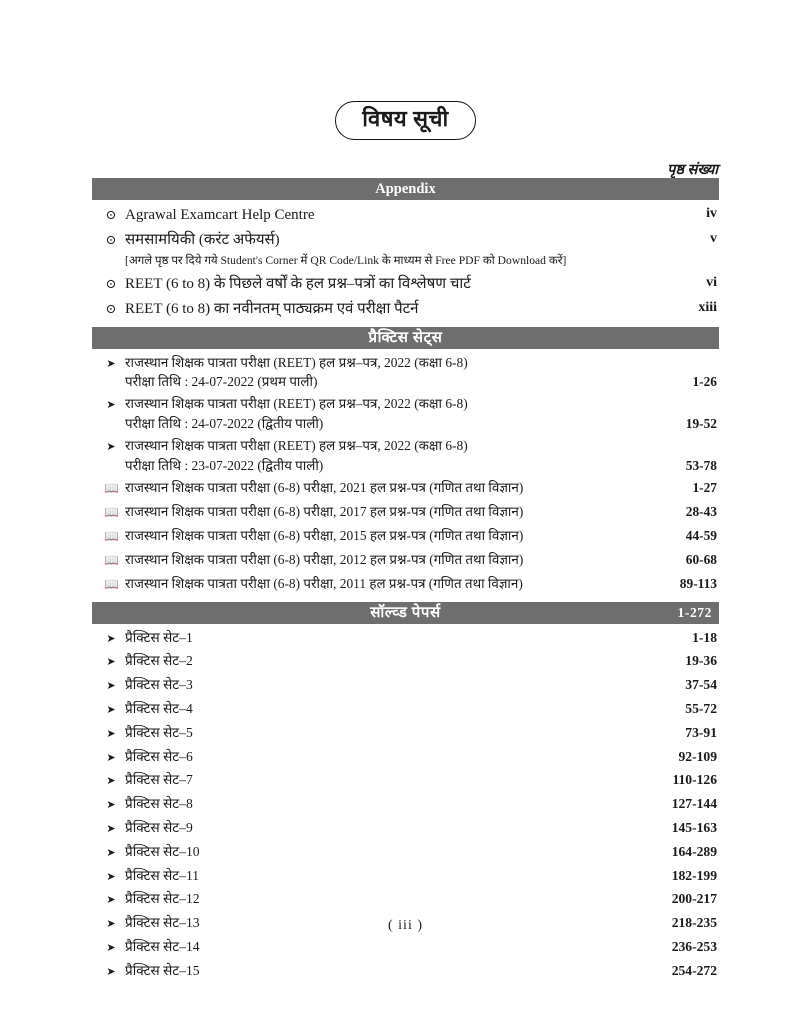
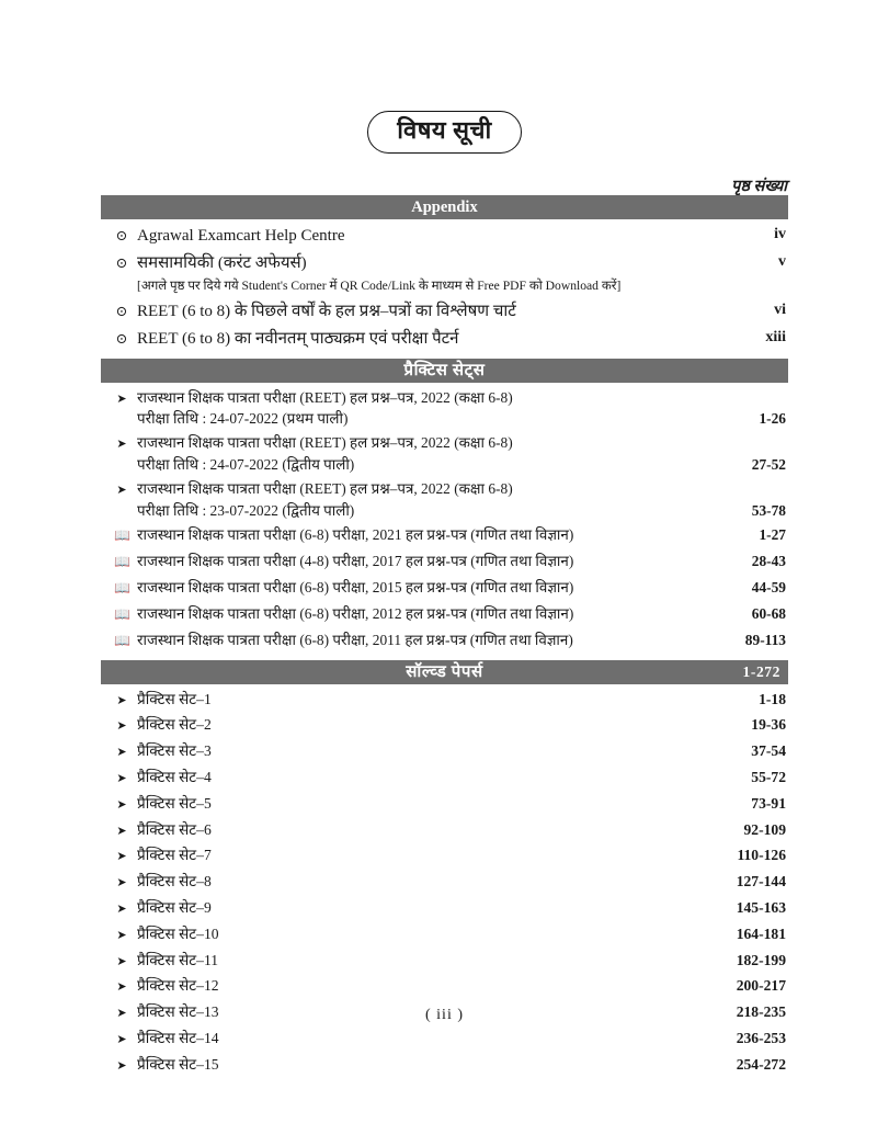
  विषय सूची
  पृष्ठ संख्या
  Appendix
  ⊙
  Agrawal Examcart Help Centre
  iv
  ⊙
  समसामयिकी (करंट अफेयर्स)
  v
  [अगले पृष्ठ पर दिये गये Student's Corner में QR Code/Link के माध्यम से Free PDF को Download करें]
  ⊙
  REET (6 to 8) के पिछले वर्षों के हल प्रश्न–पत्रों का विश्लेषण चार्ट
  vi
  ⊙
  REET (6 to 8) का नवीनतम् पाठ्यक्रम एवं परीक्षा पैटर्न
  xiii
  प्रैक्टिस सेट्स
  ➤
  राजस्थान शिक्षक पात्रता परीक्षा (REET) हल प्रश्न–पत्र, 2022 (कक्षा 6-8)
  परीक्षा तिथि : 24-07-2022 (प्रथम पाली)
  1-26
  ➤
  राजस्थान शिक्षक पात्रता परीक्षा (REET) हल प्रश्न–पत्र, 2022 (कक्षा 6-8)
  परीक्षा तिथि : 24-07-2022 (द्वितीय पाली)
- 19-52
+ 27-52
  ➤
  राजस्थान शिक्षक पात्रता परीक्षा (REET) हल प्रश्न–पत्र, 2022 (कक्षा 6-8)
  परीक्षा तिथि : 23-07-2022 (द्वितीय पाली)
  53-78
  📖
  राजस्थान शिक्षक पात्रता परीक्षा (6-8) परीक्षा, 2021 हल प्रश्न-पत्र (गणित तथा विज्ञान)
  1-27
  📖
- राजस्थान शिक्षक पात्रता परीक्षा (6-8) परीक्षा, 2017 हल प्रश्न-पत्र (गणित तथा विज्ञान)
+ राजस्थान शिक्षक पात्रता परीक्षा (4-8) परीक्षा, 2017 हल प्रश्न-पत्र (गणित तथा विज्ञान)
  28-43
  📖
  राजस्थान शिक्षक पात्रता परीक्षा (6-8) परीक्षा, 2015 हल प्रश्न-पत्र (गणित तथा विज्ञान)
  44-59
  📖
  राजस्थान शिक्षक पात्रता परीक्षा (6-8) परीक्षा, 2012 हल प्रश्न-पत्र (गणित तथा विज्ञान)
  60-68
  📖
  राजस्थान शिक्षक पात्रता परीक्षा (6-8) परीक्षा, 2011 हल प्रश्न-पत्र (गणित तथा विज्ञान)
  89-113
  सॉल्व्ड पेपर्स
  1-272
  ➤
  प्रैक्टिस सेट–1
  1-18
  ➤
  प्रैक्टिस सेट–2
  19-36
  ➤
  प्रैक्टिस सेट–3
  37-54
  ➤
  प्रैक्टिस सेट–4
  55-72
  ➤
  प्रैक्टिस सेट–5
  73-91
  ➤
  प्रैक्टिस सेट–6
  92-109
  ➤
  प्रैक्टिस सेट–7
  110-126
  ➤
  प्रैक्टिस सेट–8
  127-144
  ➤
  प्रैक्टिस सेट–9
  145-163
  ➤
  प्रैक्टिस सेट–10
- 164-289
+ 164-181
  ➤
  प्रैक्टिस सेट–11
  182-199
  ➤
  प्रैक्टिस सेट–12
  200-217
  ➤
  प्रैक्टिस सेट–13
  218-235
  ➤
  प्रैक्टिस सेट–14
  236-253
  ➤
  प्रैक्टिस सेट–15
  254-272
  ( iii )
